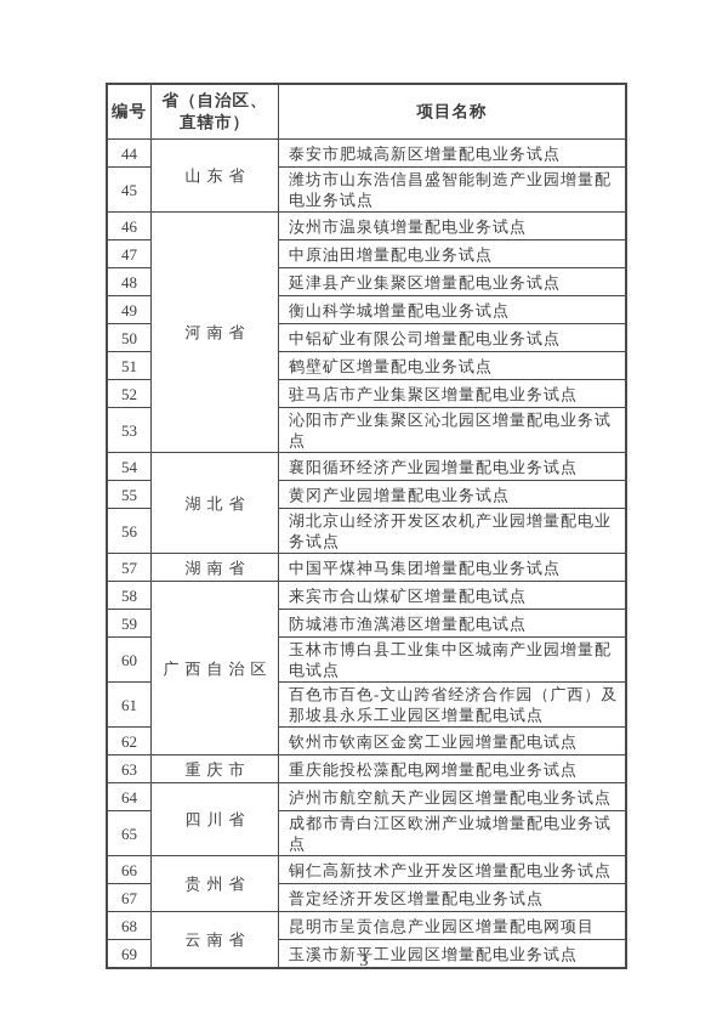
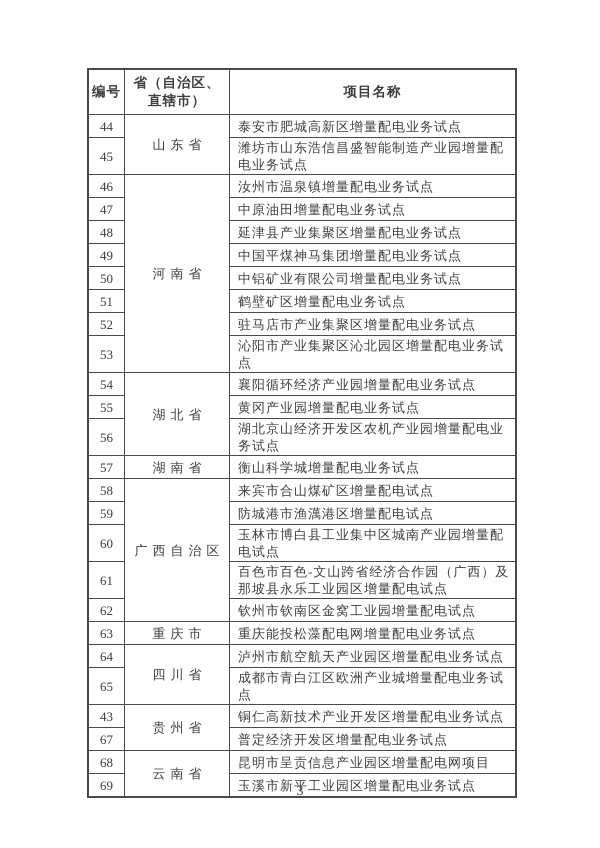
  编号	省（自治区、直辖市）	项目名称
  44	山东省	泰安市肥城高新区增量配电业务试点
  45	潍坊市山东浩信昌盛智能制造产业园增量配电业务试点
  46	河南省	汝州市温泉镇增量配电业务试点
  47	中原油田增量配电业务试点
  48	延津县产业集聚区增量配电业务试点
- 49	衡山科学城增量配电业务试点
+ 49	中国平煤神马集团增量配电业务试点
  50	中铝矿业有限公司增量配电业务试点
  51	鹤壁矿区增量配电业务试点
  52	驻马店市产业集聚区增量配电业务试点
  53	沁阳市产业集聚区沁北园区增量配电业务试点
  54	湖北省	襄阳循环经济产业园增量配电业务试点
  55	黄冈产业园增量配电业务试点
  56	湖北京山经济开发区农机产业园增量配电业务试点
- 57	湖南省	中国平煤神马集团增量配电业务试点
+ 57	湖南省	衡山科学城增量配电业务试点
  58	广西自治区	来宾市合山煤矿区增量配电试点
  59	防城港市渔澫港区增量配电试点
  60	玉林市博白县工业集中区城南产业园增量配电试点
  61	百色市百色-文山跨省经济合作园（广西）及那坡县永乐工业园区增量配电试点
  62	钦州市钦南区金窝工业园增量配电试点
  63	重庆市	重庆能投松藻配电网增量配电业务试点
  64	四川省	泸州市航空航天产业园区增量配电业务试点
  65	成都市青白江区欧洲产业城增量配电业务试点
- 66	贵州省	铜仁高新技术产业开发区增量配电业务试点
+ 43	贵州省	铜仁高新技术产业开发区增量配电业务试点
  67	普定经济开发区增量配电业务试点
  68	云南省	昆明市呈贡信息产业园区增量配电网项目
  69	玉溪市新平工业园区增量配电业务试点
  3
